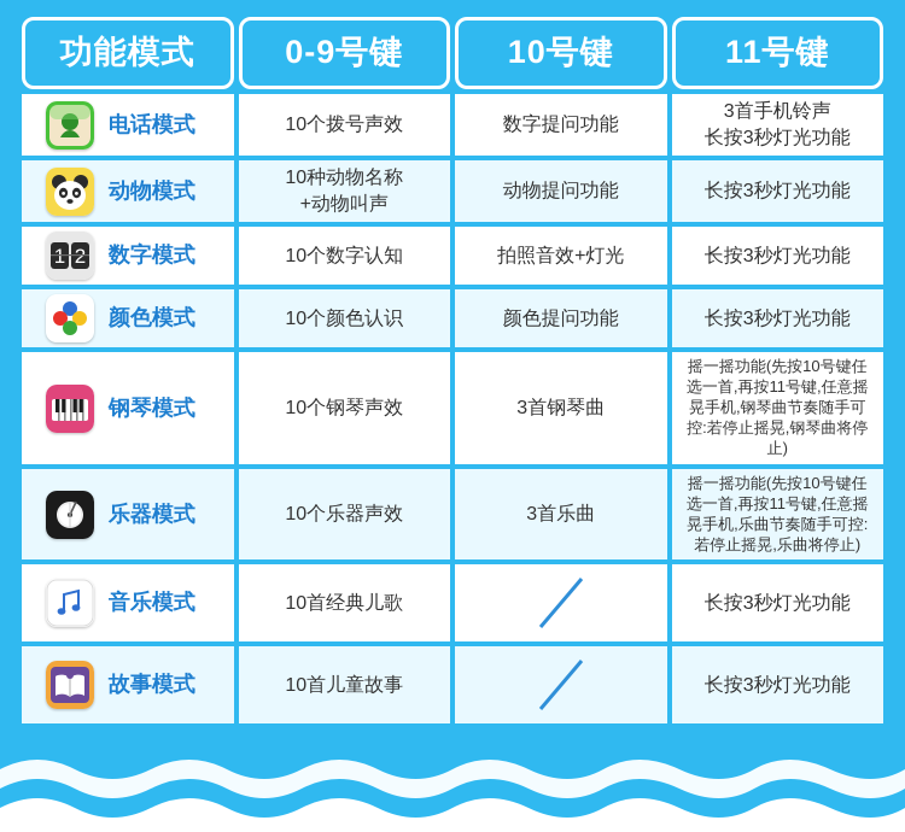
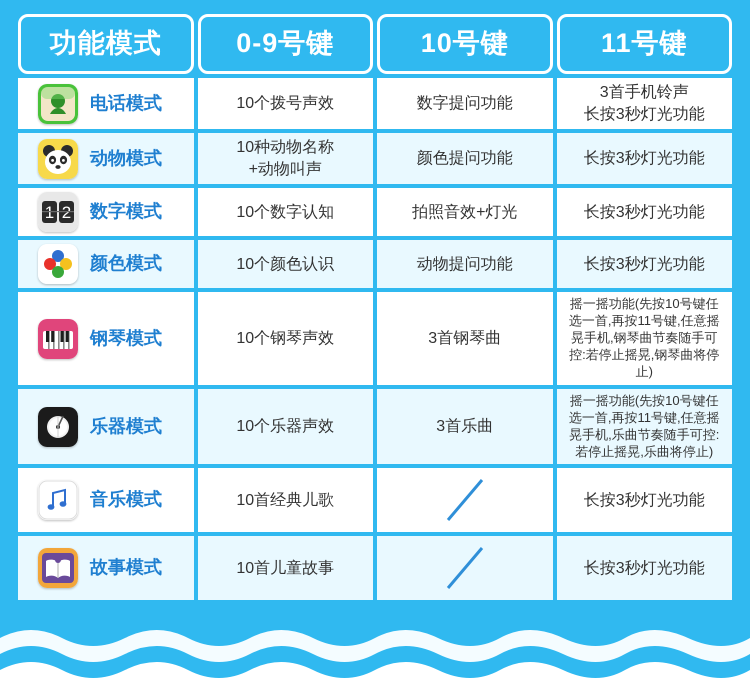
  功能模式	0-9号键	10号键	11号键
  电话模式	10个拨号声效	数字提问功能	3首手机铃声 长按3秒灯光功能
- 动物模式	10种动物名称 +动物叫声	动物提问功能	长按3秒灯光功能
+ 动物模式	10种动物名称 +动物叫声	颜色提问功能	长按3秒灯光功能
  1 2 数字模式	10个数字认知	拍照音效+灯光	长按3秒灯光功能
- 颜色模式	10个颜色认识	颜色提问功能	长按3秒灯光功能
+ 颜色模式	10个颜色认识	动物提问功能	长按3秒灯光功能
  钢琴模式	10个钢琴声效	3首钢琴曲	摇一摇功能(先按10号键任选一首,再按11号键,任意摇晃手机,钢琴曲节奏随手可控:若停止摇晃,钢琴曲将停止)
  乐器模式	10个乐器声效	3首乐曲	摇一摇功能(先按10号键任选一首,再按11号键,任意摇晃手机,乐曲节奏随手可控:若停止摇晃,乐曲将停止)
  音乐模式	10首经典儿歌		长按3秒灯光功能
  故事模式	10首儿童故事		长按3秒灯光功能
